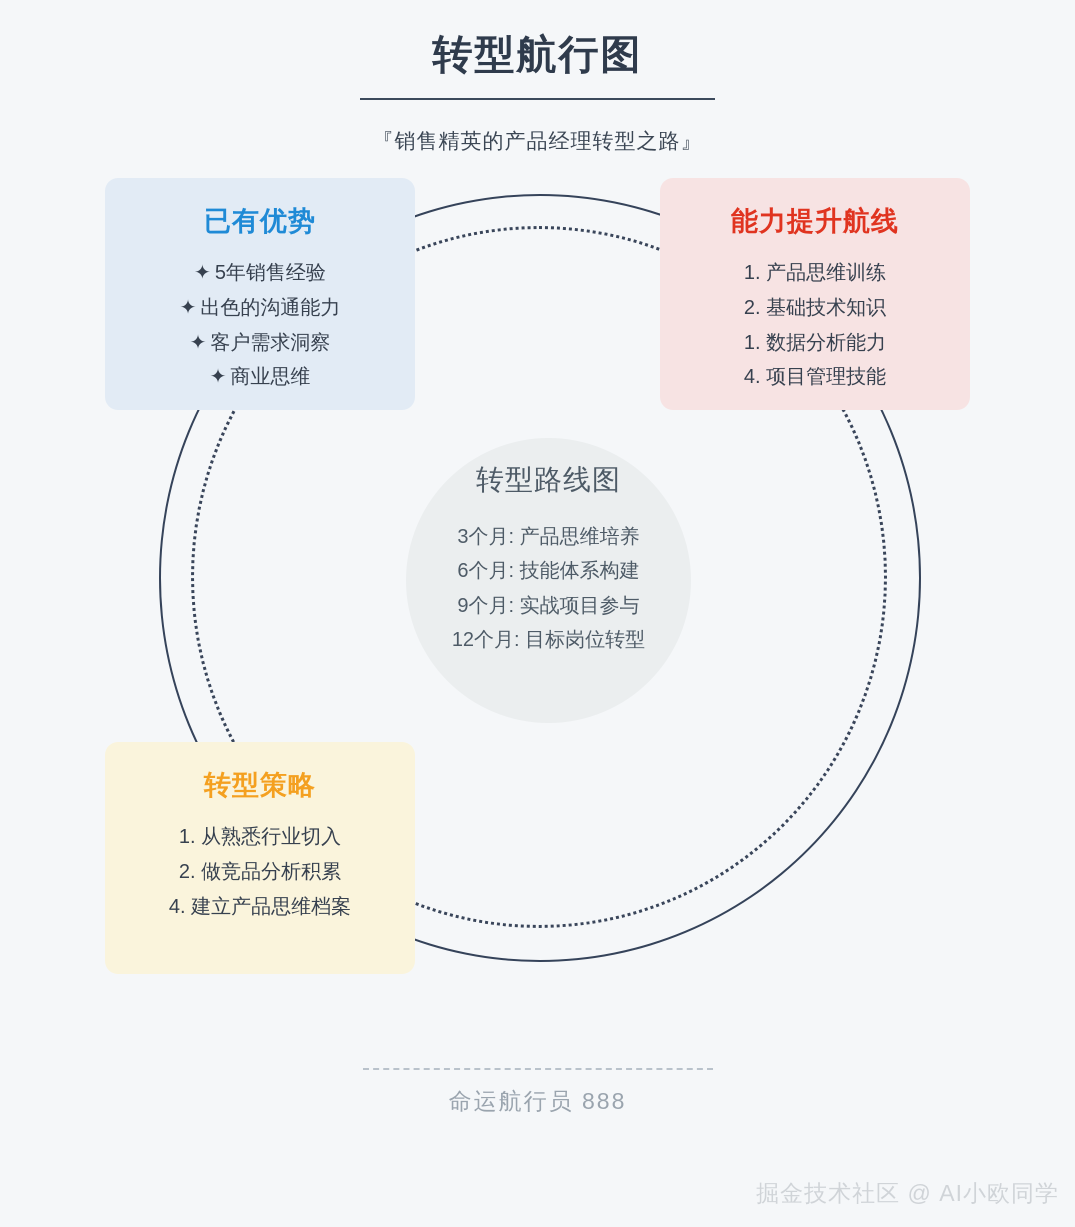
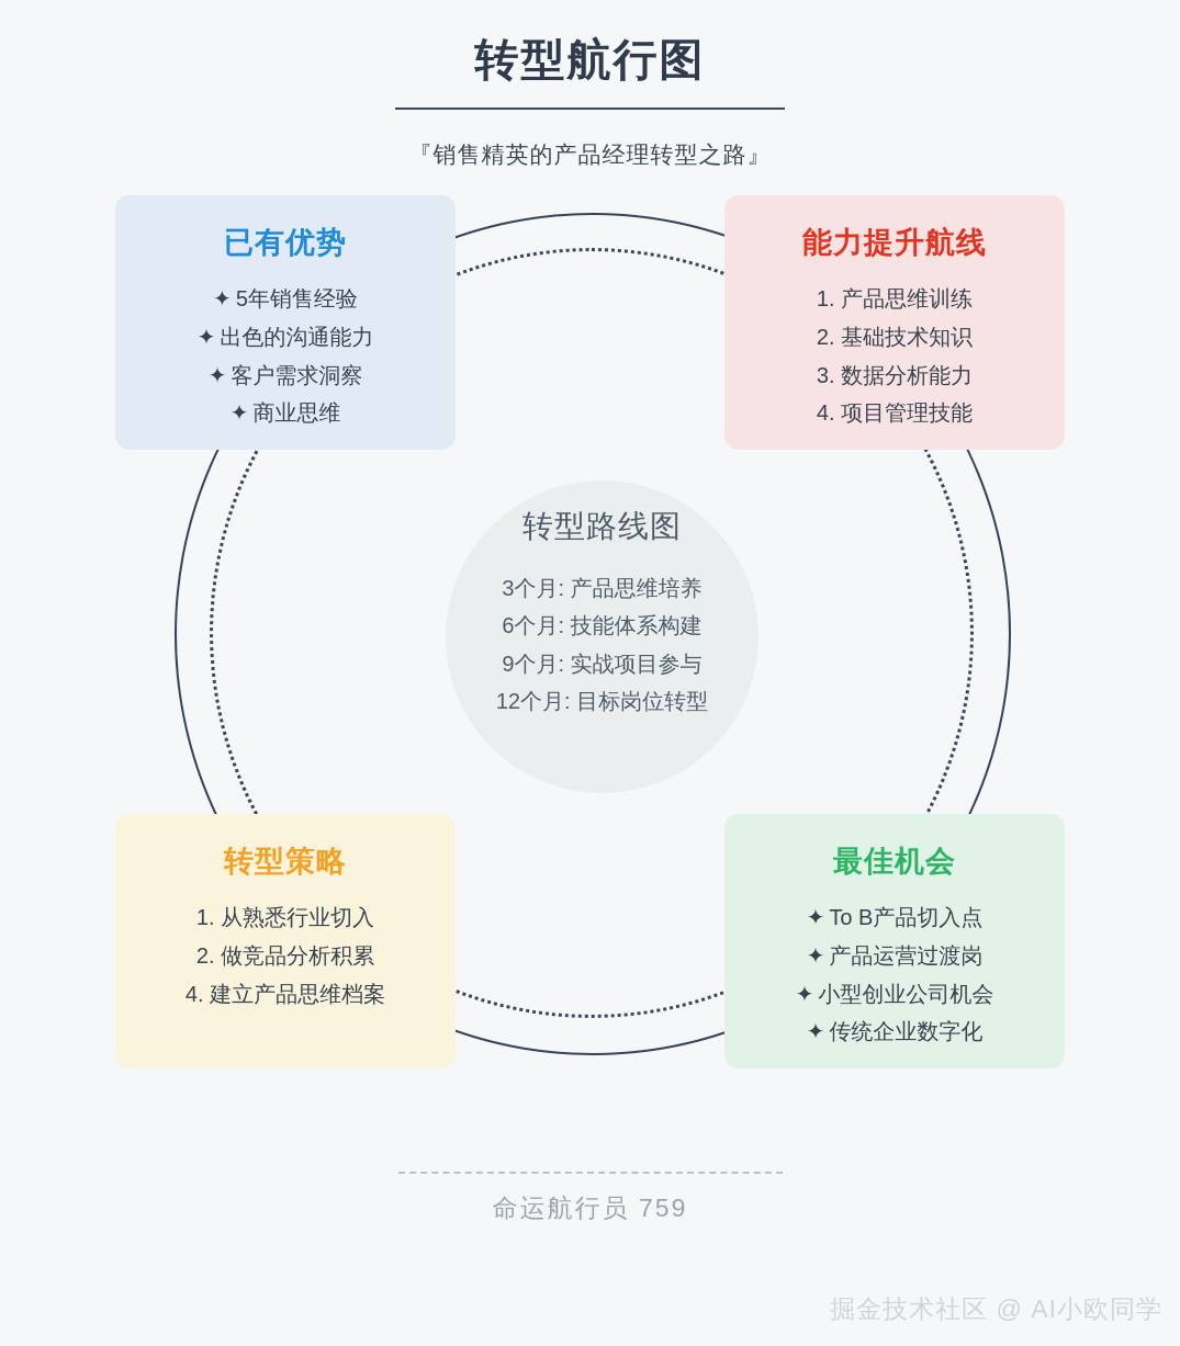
  转型航行图
  『销售精英的产品经理转型之路』
  转型路线图
  3个月: 产品思维培养
  6个月: 技能体系构建
  9个月: 实战项目参与
  12个月: 目标岗位转型
  已有优势
  ✦5年销售经验
  ✦出色的沟通能力
  ✦客户需求洞察
  ✦商业思维
  能力提升航线
  1. 产品思维训练
  2. 基础技术知识
- 1. 数据分析能力
+ 3. 数据分析能力
  4. 项目管理技能
  转型策略
  1. 从熟悉行业切入
  2. 做竞品分析积累
  4. 建立产品思维档案
+ 最佳机会
+ ✦To B产品切入点
+ ✦产品运营过渡岗
+ ✦小型创业公司机会
+ ✦传统企业数字化
- 命运航行员 888
+ 命运航行员 759
  掘金技术社区 @ AI小欧同学
